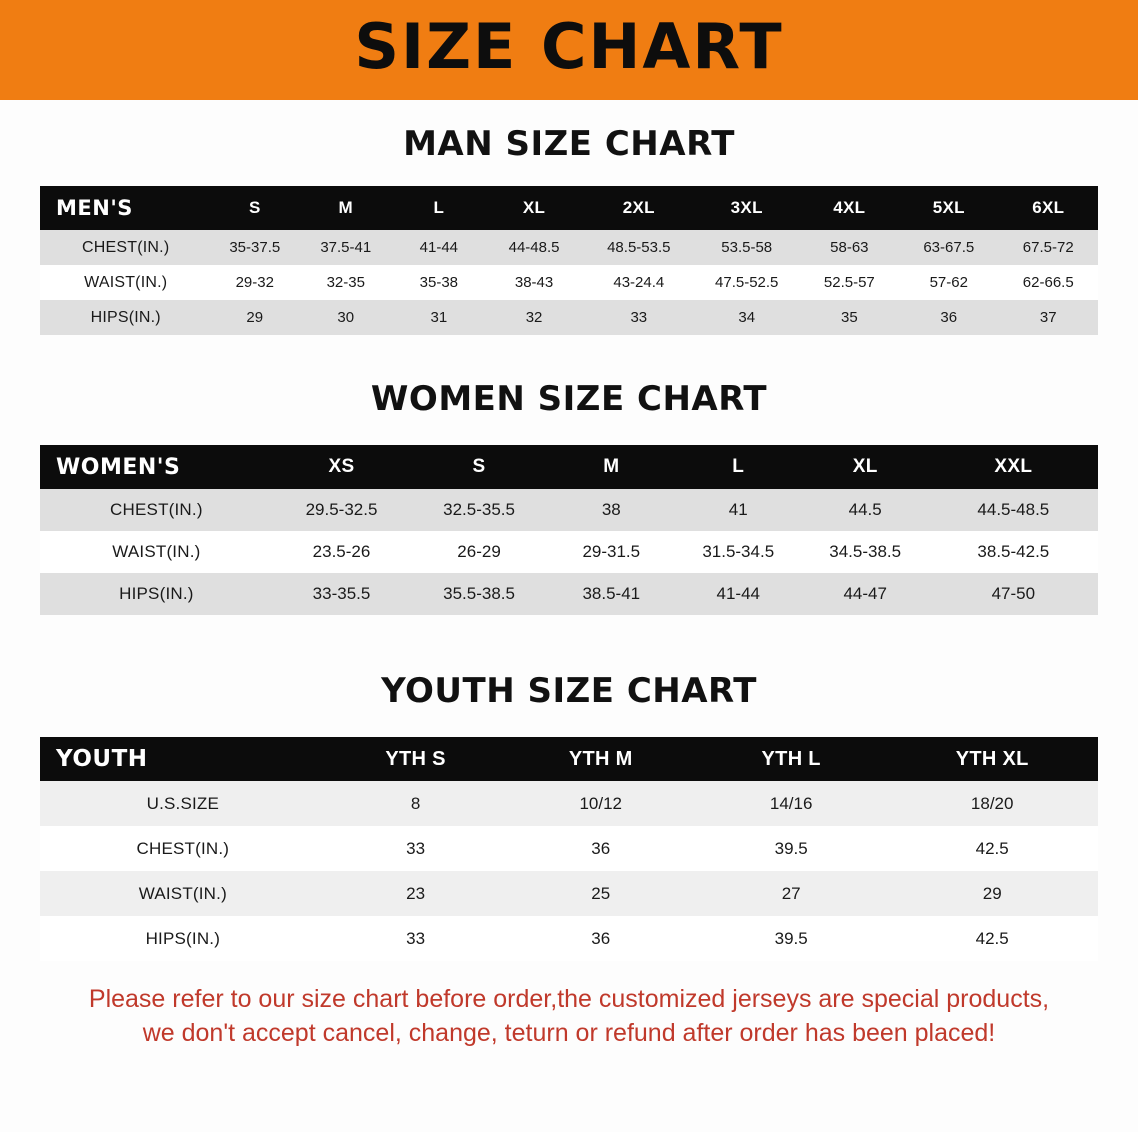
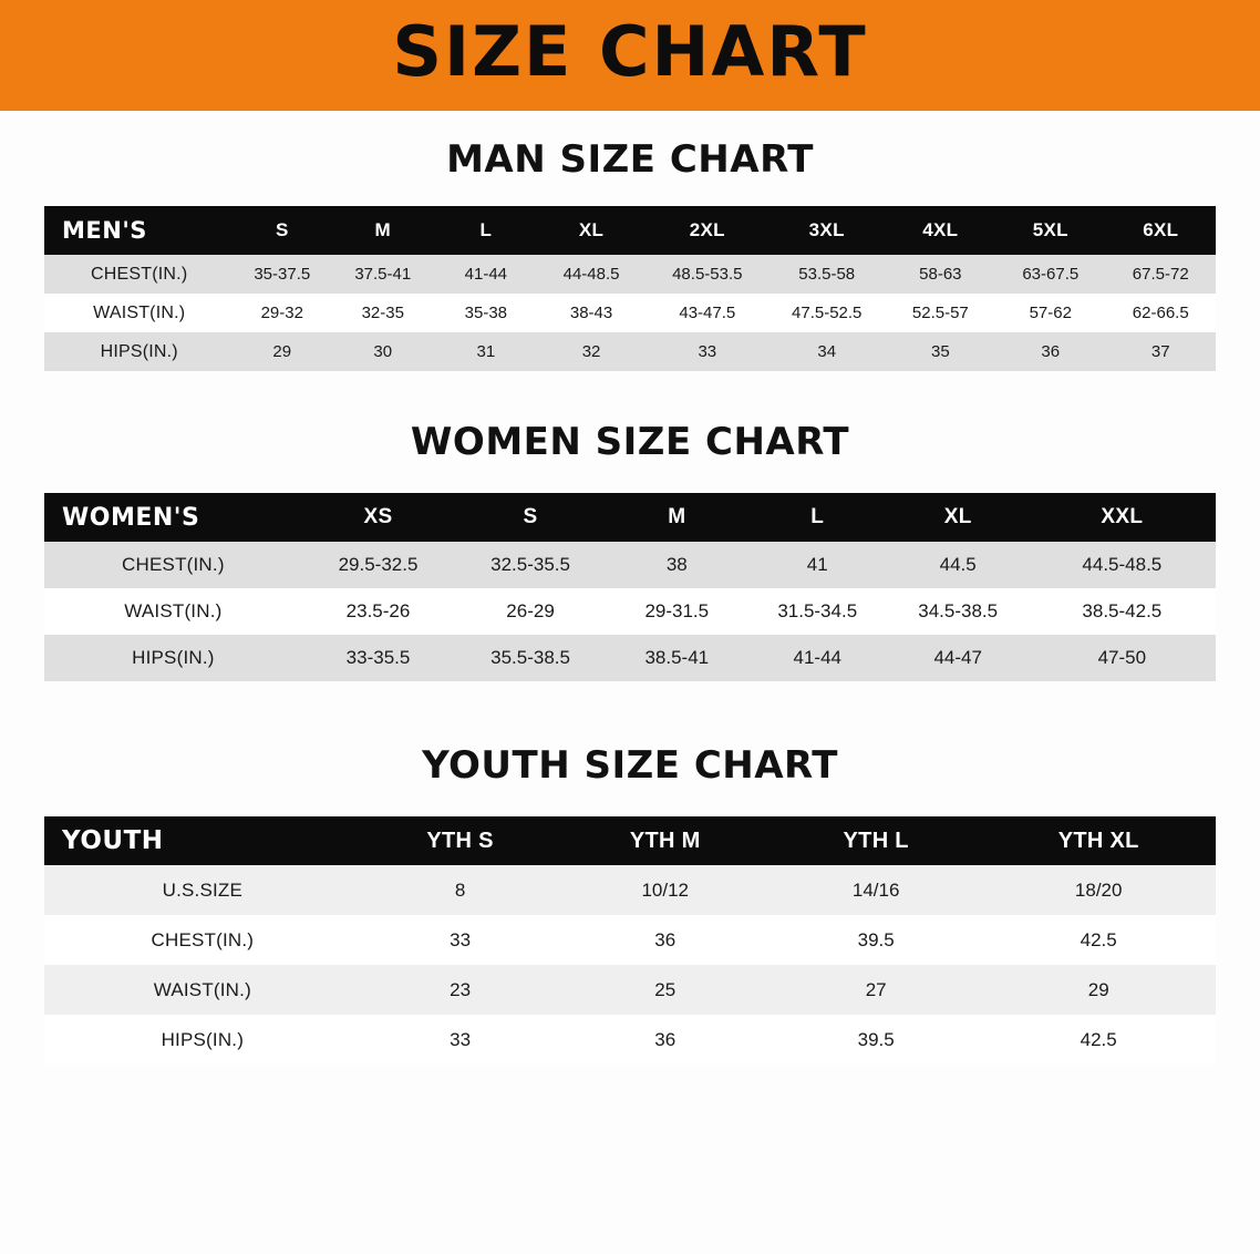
  SIZE CHART
  MAN SIZE CHART
  MEN'S	S	M	L	XL	2XL	3XL	4XL	5XL	6XL
  CHEST(IN.)	35-37.5	37.5-41	41-44	44-48.5	48.5-53.5	53.5-58	58-63	63-67.5	67.5-72
- WAIST(IN.)	29-32	32-35	35-38	38-43	43-24.4	47.5-52.5	52.5-57	57-62	62-66.5
+ WAIST(IN.)	29-32	32-35	35-38	38-43	43-47.5	47.5-52.5	52.5-57	57-62	62-66.5
  HIPS(IN.)	29	30	31	32	33	34	35	36	37
  WOMEN SIZE CHART
  WOMEN'S	XS	S	M	L	XL	XXL
  CHEST(IN.)	29.5-32.5	32.5-35.5	38	41	44.5	44.5-48.5
  WAIST(IN.)	23.5-26	26-29	29-31.5	31.5-34.5	34.5-38.5	38.5-42.5
  HIPS(IN.)	33-35.5	35.5-38.5	38.5-41	41-44	44-47	47-50
  YOUTH SIZE CHART
  YOUTH	YTH S	YTH M	YTH L	YTH XL
  U.S.SIZE	8	10/12	14/16	18/20
  CHEST(IN.)	33	36	39.5	42.5
  WAIST(IN.)	23	25	27	29
  HIPS(IN.)	33	36	39.5	42.5
- Please refer to our size chart before order,the customized jerseys are special products,
- we don't accept cancel, change, teturn or refund after order has been placed!
